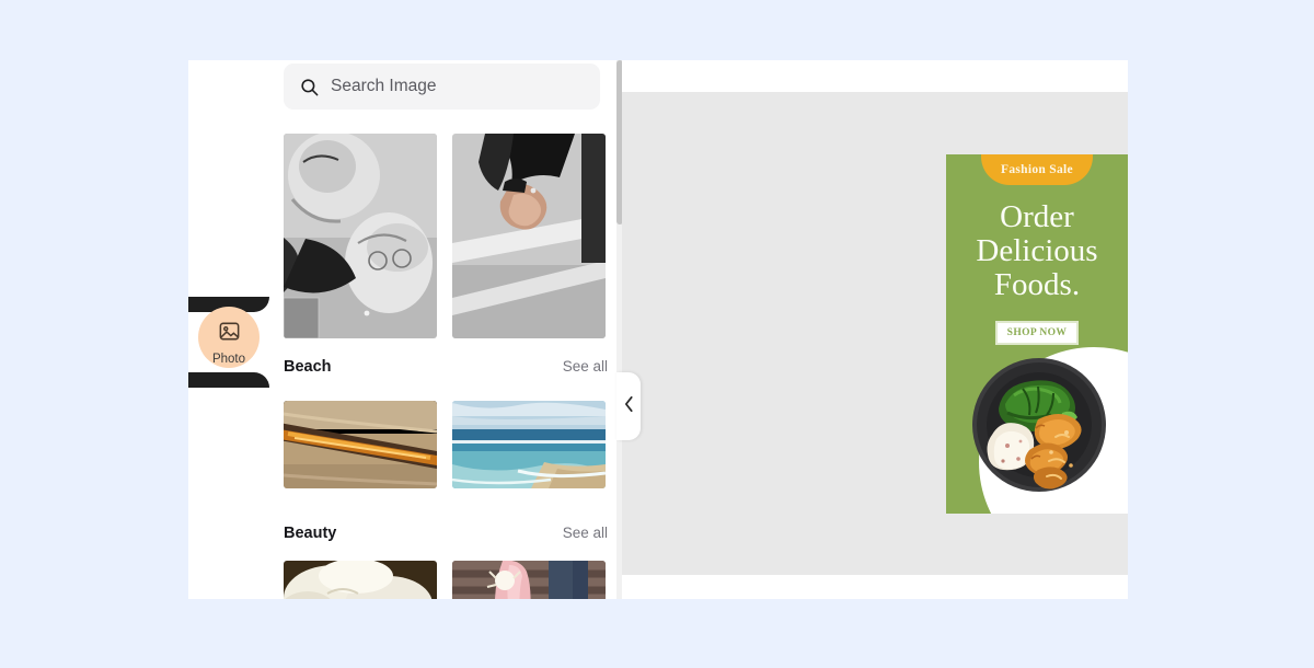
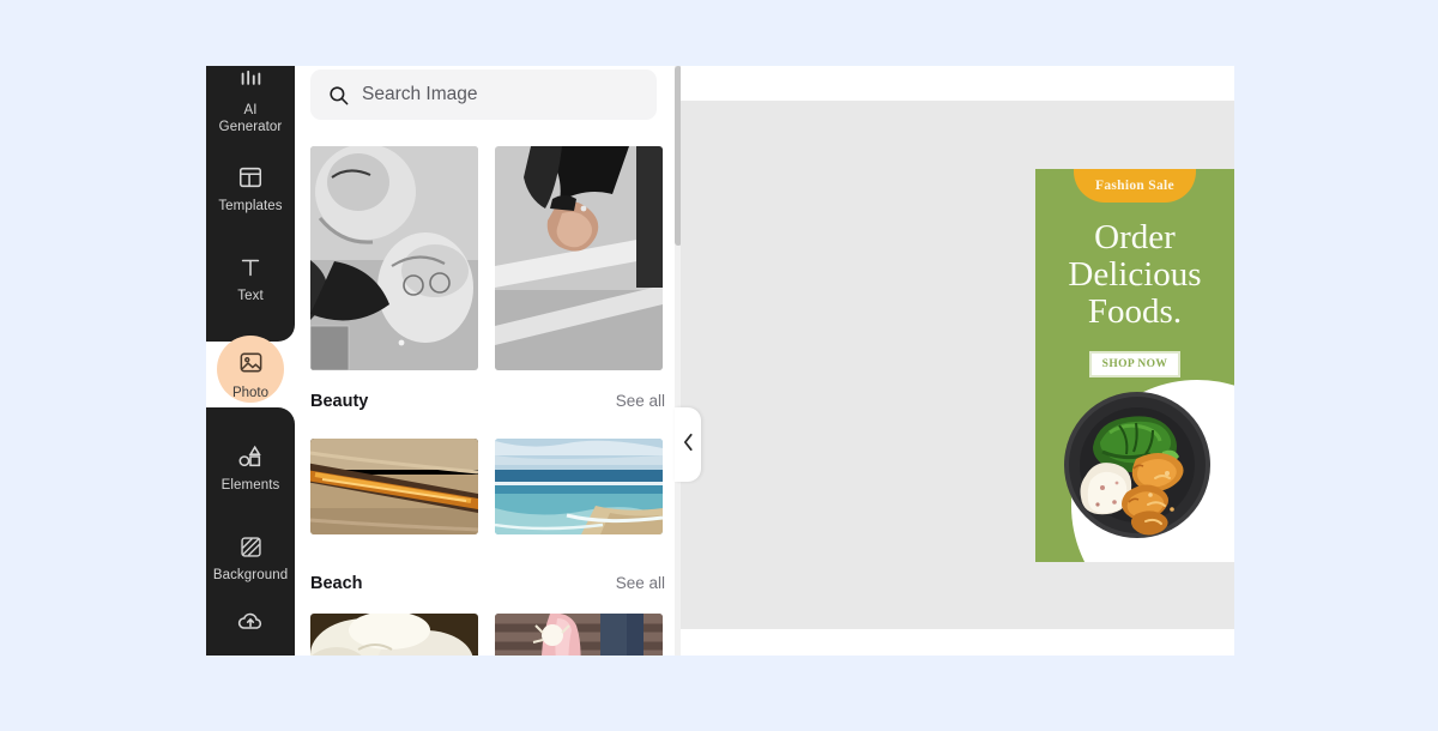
+ AI
+ Generator
+ Templates
+ Text
+ Elements
+ Background
  Photo
  Search Image
- Beach
+ Beauty
  See all
- Beauty
+ Beach
  See all
  Fashion Sale
  Order Delicious Foods.
  SHOP NOW
